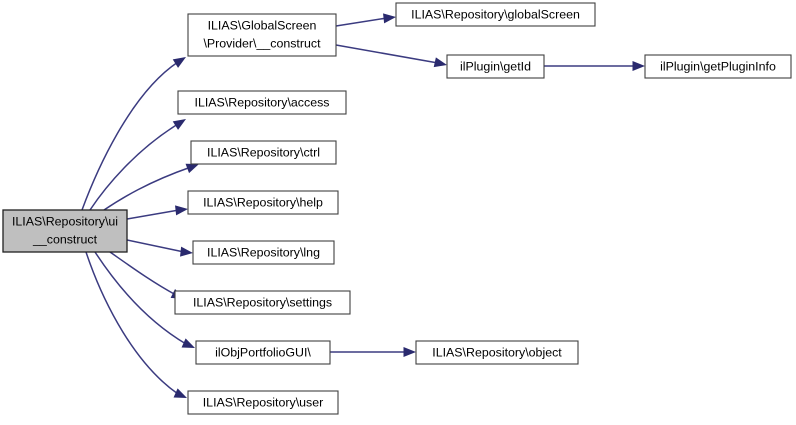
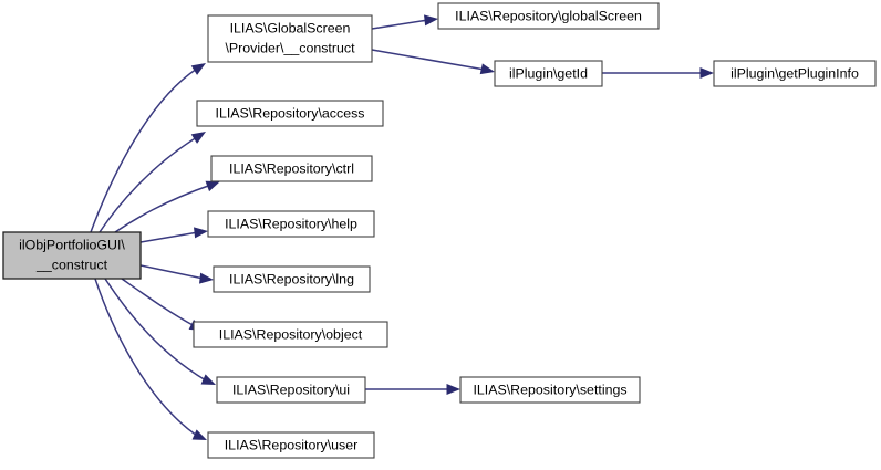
- ILIAS\Repository\ui
+ ilObjPortfolioGUI\
  __construct
  ILIAS\GlobalScreen
  \Provider\__construct
  ILIAS\Repository\access
  ILIAS\Repository\ctrl
  ILIAS\Repository\help
  ILIAS\Repository\lng
- ILIAS\Repository\settings
+ ILIAS\Repository\object
- ilObjPortfolioGUI\
+ ILIAS\Repository\ui
  ILIAS\Repository\user
  ILIAS\Repository\globalScreen
  ilPlugin\getId
  ilPlugin\getPluginInfo
- ILIAS\Repository\object
+ ILIAS\Repository\settings
